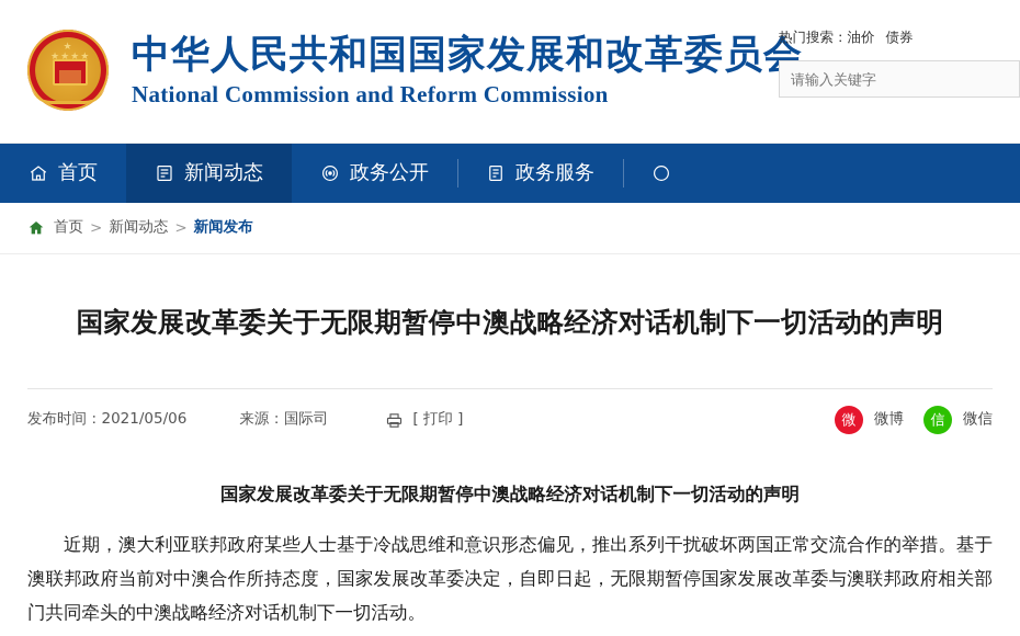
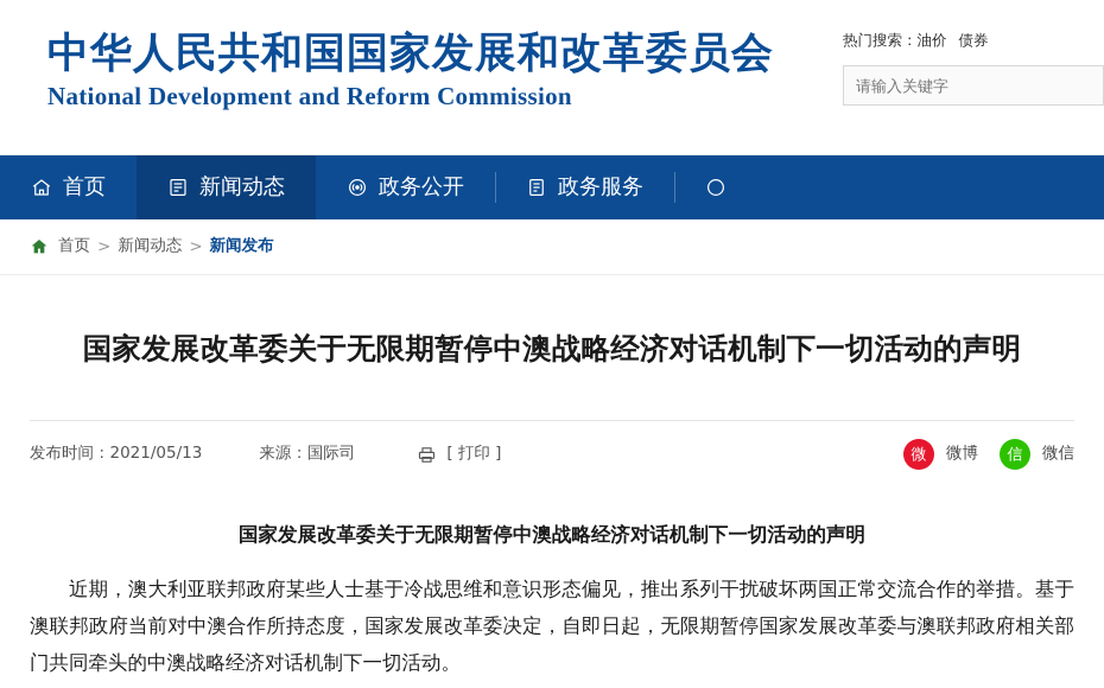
- ★ ★★★★
  中华人民共和国国家发展和改革委员会
- National Commission and Reform Commission
+ National Development and Reform Commission
  热门搜索：油价 债券
  请输入关键字
  首页
  新闻动态
  政务公开
  政务服务
  首页
  >
  新闻动态
  >
  新闻发布
  国家发展改革委关于无限期暂停中澳战略经济对话机制下一切活动的声明
- 发布时间：2021/05/06
+ 发布时间：2021/05/13
  来源：国际司
  [ 打印 ]
  微
  微博
  信
  微信
  国家发展改革委关于无限期暂停中澳战略经济对话机制下一切活动的声明
  近期，澳大利亚联邦政府某些人士基于冷战思维和意识形态偏见，推出系列干扰破坏两国正常交流合作的举措。基于澳联邦政府当前对中澳合作所持态度，国家发展改革委决定，自即日起，无限期暂停国家发展改革委与澳联邦政府相关部门共同牵头的中澳战略经济对话机制下一切活动。
